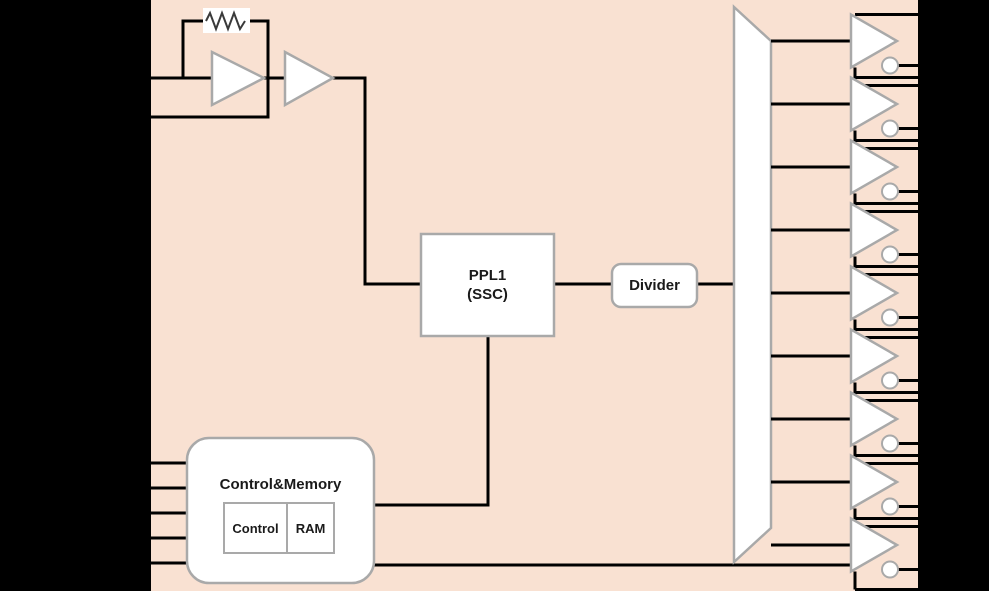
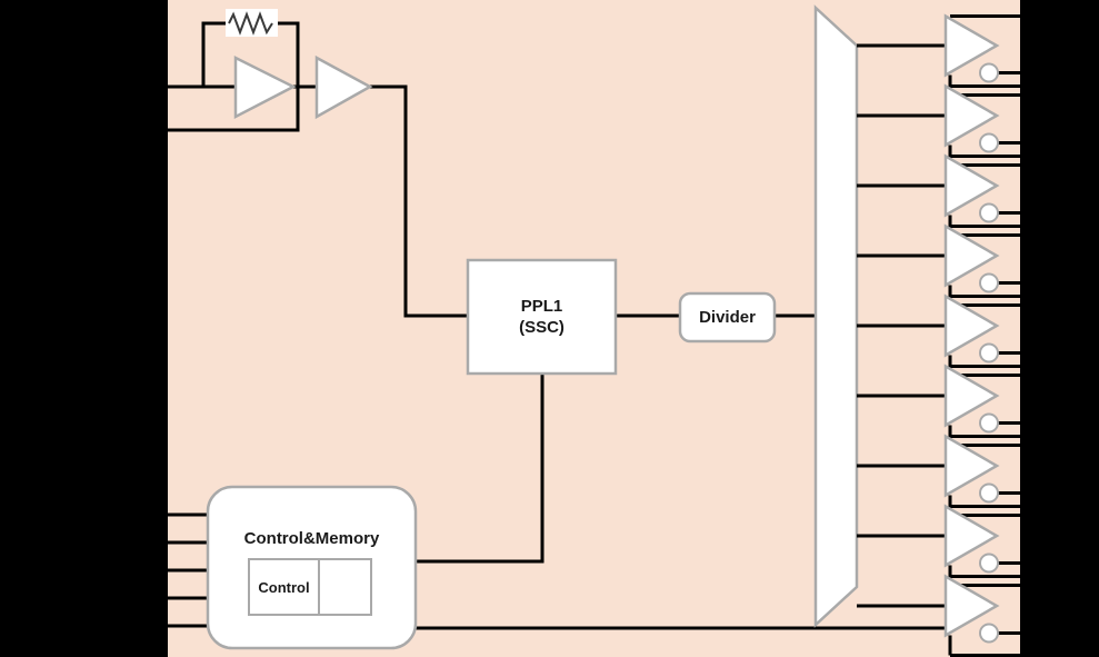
  PPL1
  (SSC)
  Divider
  Control&Memory
  Control
- RAM
